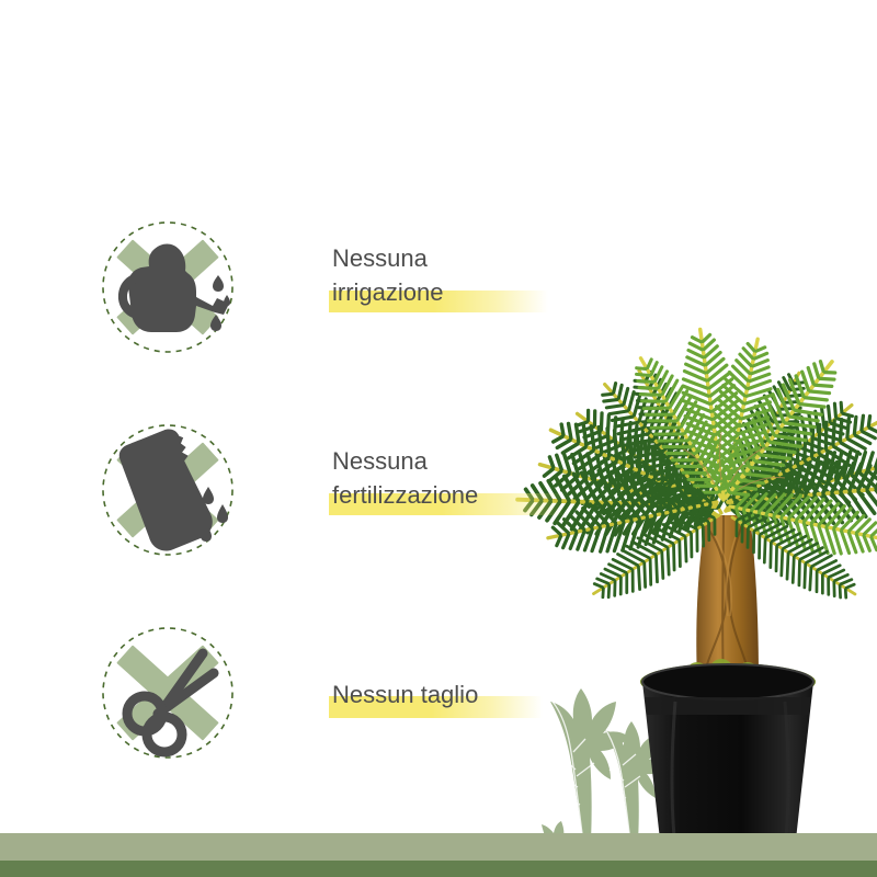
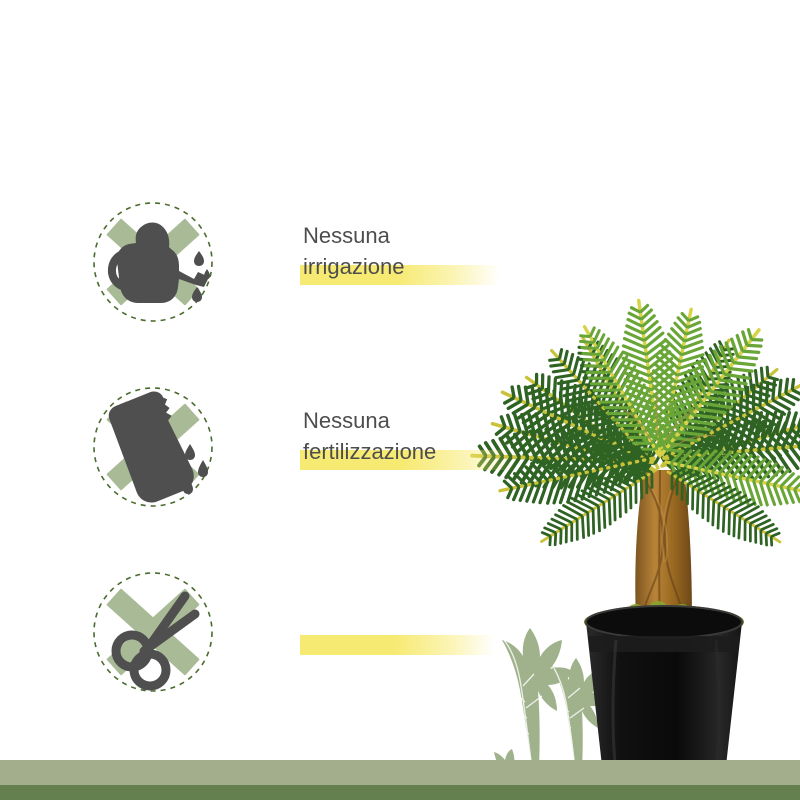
  Nessuna
  irrigazione
  Nessuna
  fertilizzazione
- Nessun taglio
